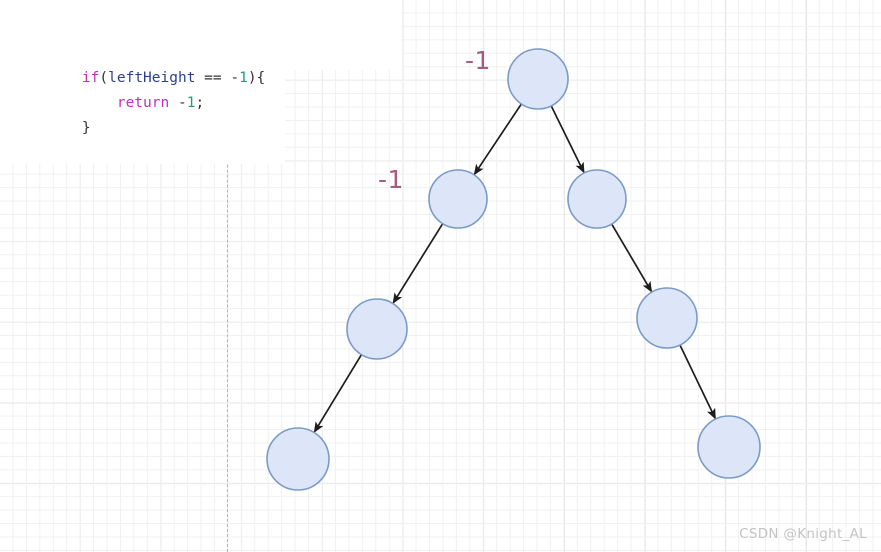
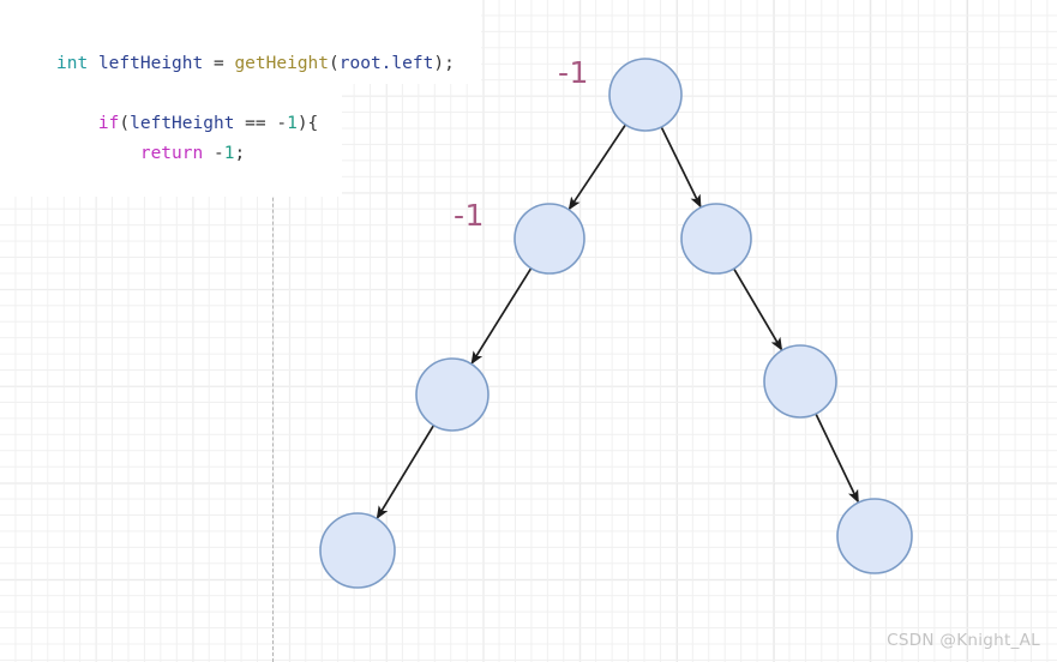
+ int leftHeight = getHeight(root.left);
  if(leftHeight == -1){
  return -1;
- }
  -1
  -1
  CSDN @Knight_AL
